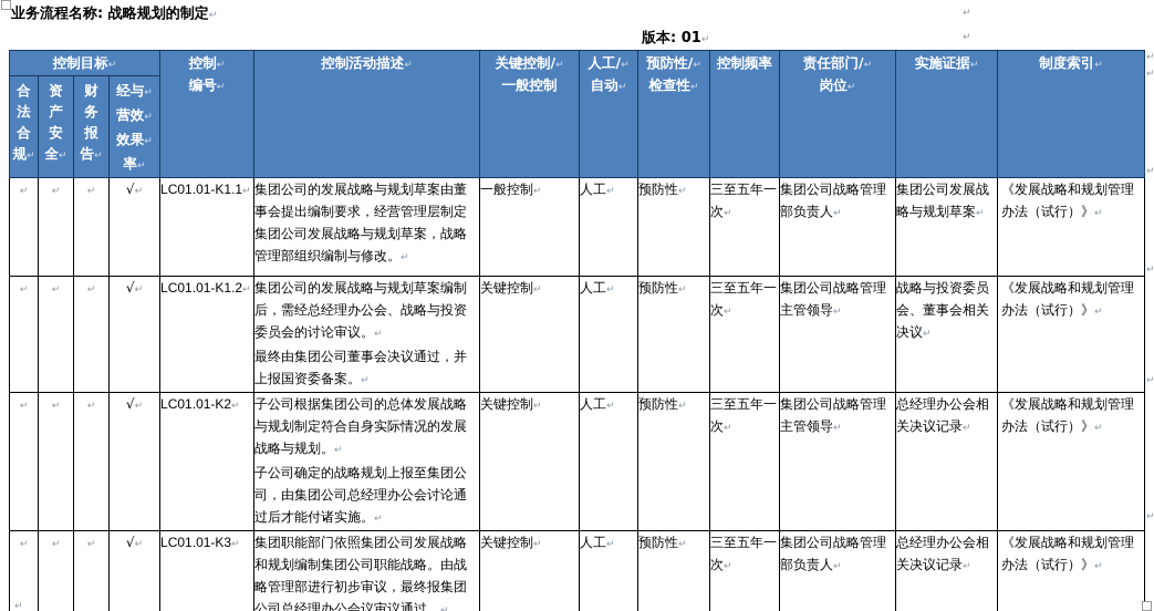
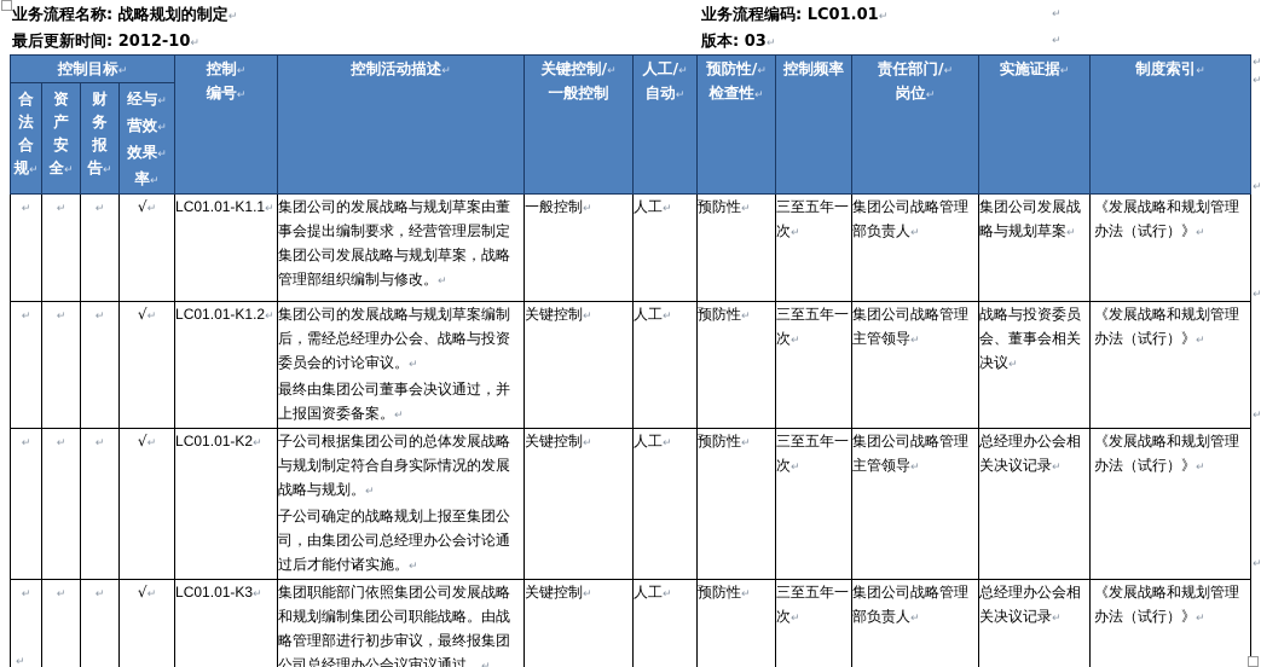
  业务流程名称: 战略规划的制定↵
+ 业务流程编码: LC01.01↵
  ↵
+ 最后更新时间: 2012-10↵
- 版本: 01↵
+ 版本: 03↵
  ↵
  控制目标↵	控制↵ 编号↵	控制活动描述↵	关键控制/↵ 一般控制	人工/↵ 自动↵	预防性/↵ 检查性↵	控制频率	责任部门/↵ 岗位↵	实施证据↵	制度索引↵
  合 法 合 规↵	资 产 安 全↵	财 务 报 告↵	经与↵ 营效↵ 效果↵ 率↵
  ↵	↵	↵	√↵	LC01.01-K1.1↵	集团公司的发展战略与规划草案由董事会提出编制要求，经营管理层制定集团公司发展战略与规划草案，战略管理部组织编制与修改。↵	一般控制↵	人工↵	预防性↵	三至五年一次↵	集团公司战略管理部负责人↵	集团公司发展战略与规划草案↵	《发展战略和规划管理办法（试行）》↵
  ↵	↵	↵	√↵	LC01.01-K1.2↵	集团公司的发展战略与规划草案编制后，需经总经理办公会、战略与投资委员会的讨论审议。↵ 最终由集团公司董事会决议通过，并上报国资委备案。↵	关键控制↵	人工↵	预防性↵	三至五年一次↵	集团公司战略管理主管领导↵	战略与投资委员会、董事会相关决议↵	《发展战略和规划管理办法（试行）》↵
  ↵	↵	↵	√↵	LC01.01-K2↵	子公司根据集团公司的总体发展战略与规划制定符合自身实际情况的发展战略与规划。↵ 子公司确定的战略规划上报至集团公司，由集团公司总经理办公会讨论通过后才能付诸实施。↵	关键控制↵	人工↵	预防性↵	三至五年一次↵	集团公司战略管理主管领导↵	总经理办公会相关决议记录↵	《发展战略和规划管理办法（试行）》↵
  ↵	↵	↵	√↵	LC01.01-K3↵	集团职能部门依照集团公司发展战略和规划编制集团公司职能战略。由战略管理部进行初步审议，最终报集团公司总经理办公会议审议通过。	关键控制↵	人工↵	预防性↵	三至五年一次↵	集团公司战略管理部负责人↵	总经理办公会相关决议记录↵	《发展战略和规划管理办法（试行）》↵
  ↵
  ↵
  ↵
  ↵
  ↵
  ↵
  ↵
